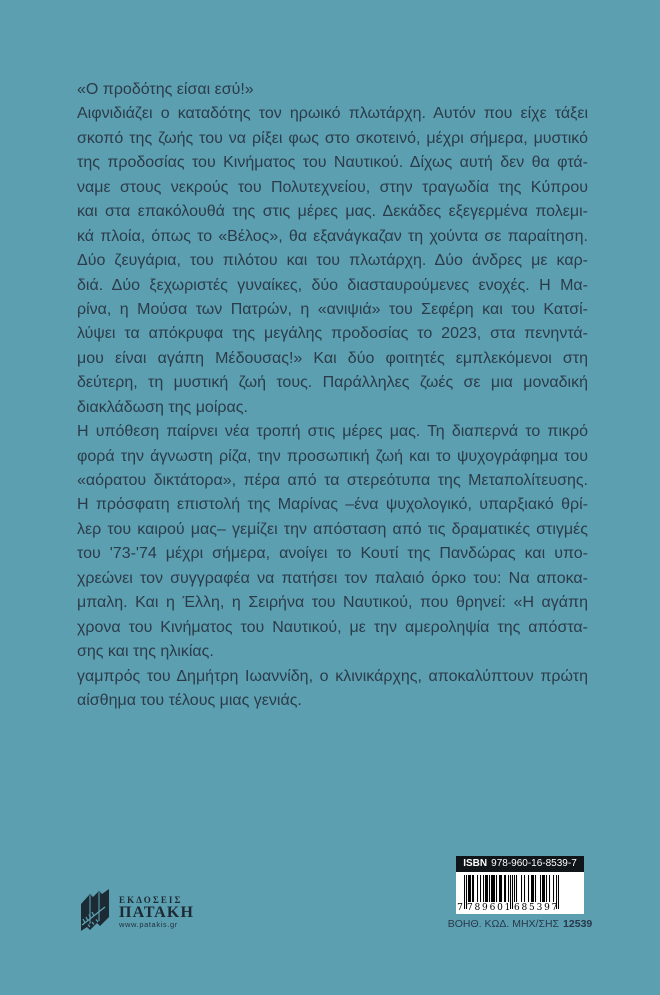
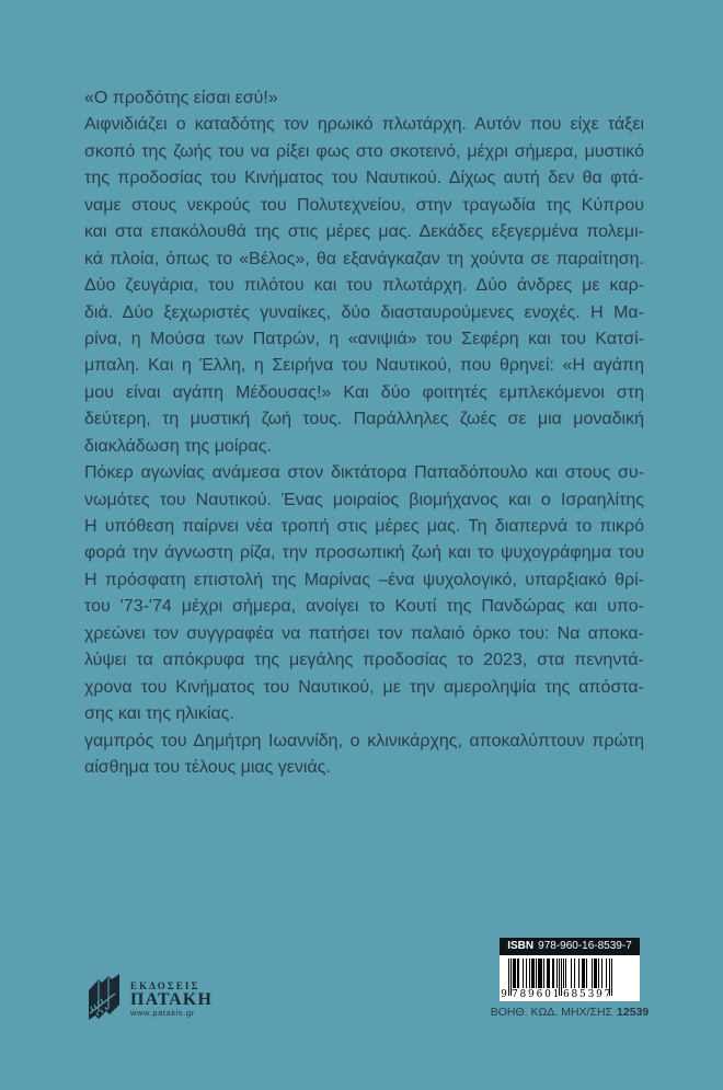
  «Ο προδότης είσαι εσύ!»
  Αιφνιδιάζει ο καταδότης τον ηρωικό πλωτάρχη. Αυτόν που είχε τάξει
  σκοπό της ζωής του να ρίξει φως στο σκοτεινό, μέχρι σήμερα, μυστικό
  της προδοσίας του Κινήματος του Ναυτικού. Δίχως αυτή δεν θα φτά-
  ναμε στους νεκρούς του Πολυτεχνείου, στην τραγωδία της Κύπρου
  και στα επακόλουθά της στις μέρες μας. Δεκάδες εξεγερμένα πολεμι-
  κά πλοία, όπως το «Βέλος», θα εξανάγκαζαν τη χούντα σε παραίτηση.
  Δύο ζευγάρια, του πιλότου και του πλωτάρχη. Δύο άνδρες με καρ-
  διά. Δύο ξεχωριστές γυναίκες, δύο διασταυρούμενες ενοχές. Η Μα-
  ρίνα, η Μούσα των Πατρών, η «ανιψιά» του Σεφέρη και του Κατσί-
- λύψει τα απόκρυφα της μεγάλης προδοσίας το 2023, στα πενηντά-
+ μπαλη. Και η Έλλη, η Σειρήνα του Ναυτικού, που θρηνεί: «Η αγάπη
  μου είναι αγάπη Μέδουσας!» Και δύο φοιτητές εμπλεκόμενοι στη
  δεύτερη, τη μυστική ζωή τους. Παράλληλες ζωές σε μια μοναδική
  διακλάδωση της μοίρας.
+ Πόκερ αγωνίας ανάμεσα στον δικτάτορα Παπαδόπουλο και στους συ-
+ νωμότες του Ναυτικού. Ένας μοιραίος βιομήχανος και ο Ισραηλίτης
  Η υπόθεση παίρνει νέα τροπή στις μέρες μας. Τη διαπερνά το πικρό
  φορά την άγνωστη ρίζα, την προσωπική ζωή και το ψυχογράφημα του
- «αόρατου δικτάτορα», πέρα από τα στερεότυπα της Μεταπολίτευσης.
  Η πρόσφατη επιστολή της Μαρίνας –ένα ψυχολογικό, υπαρξιακό θρί-
- λερ του καιρού μας– γεμίζει την απόσταση από τις δραματικές στιγμές
  του '73-'74 μέχρι σήμερα, ανοίγει το Κουτί της Πανδώρας και υπο-
  χρεώνει τον συγγραφέα να πατήσει τον παλαιό όρκο του: Να αποκα-
- μπαλη. Και η Έλλη, η Σειρήνα του Ναυτικού, που θρηνεί: «Η αγάπη
+ λύψει τα απόκρυφα της μεγάλης προδοσίας το 2023, στα πενηντά-
  χρονα του Κινήματος του Ναυτικού, με την αμεροληψία της απόστα-
  σης και της ηλικίας.
  γαμπρός του Δημήτρη Ιωαννίδη, ο κλινικάρχης, αποκαλύπτουν πρώτη
  αίσθημα του τέλους μιας γενιάς.
  ΕΚΔΟΣΕΙΣ
  ΠΑΤΑΚΗ
  www.patakis.gr
  ISBN
  978-960-16-8539-7
- 7
+ 9
  789601
  685397
  ΒΟΗΘ. ΚΩΔ. ΜΗΧ/ΣΗΣ
  12539
